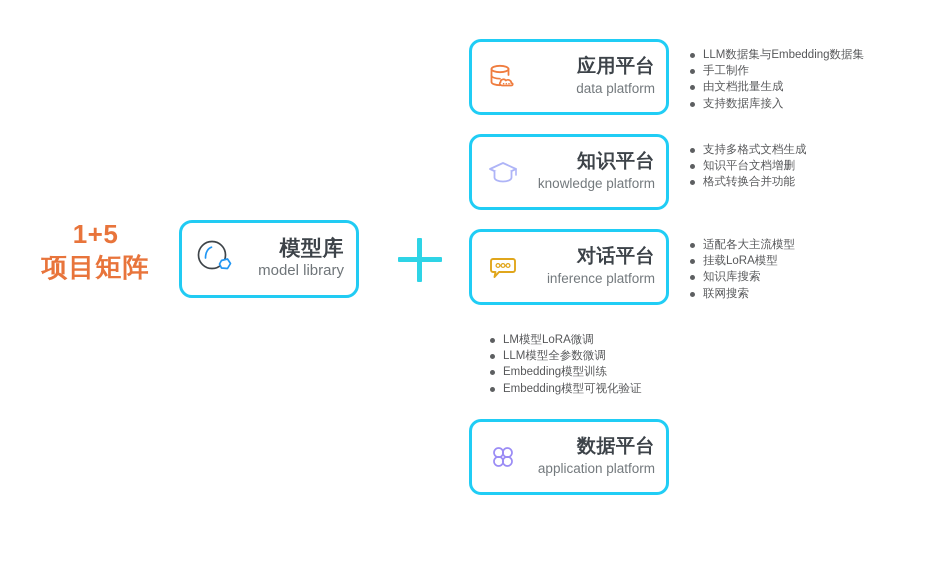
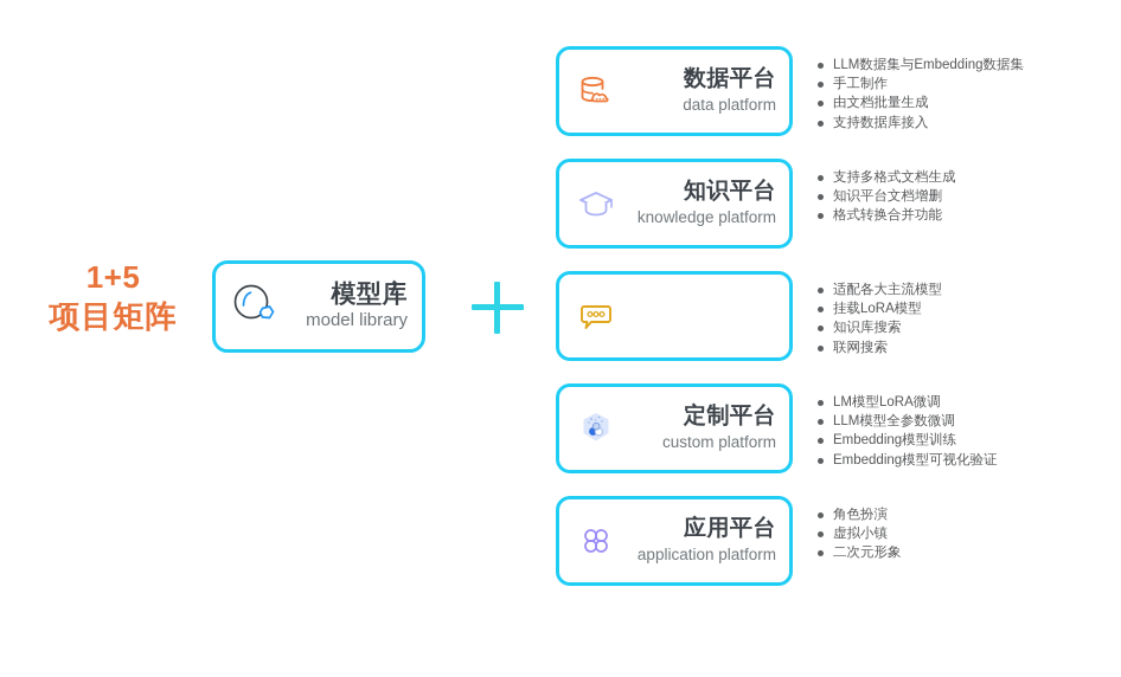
  1+5
  项目矩阵
  模型库
  model library
- 应用平台
+ 数据平台
  data platform
  LLM数据集与Embedding数据集
  手工制作
  由文档批量生成
  支持数据库接入
  知识平台
  knowledge platform
  支持多格式文档生成
  知识平台文档增删
  格式转换合并功能
- 对话平台
- inference platform
  适配各大主流模型
  挂载LoRA模型
  知识库搜索
  联网搜索
+ 定制平台
+ custom platform
  LM模型LoRA微调
  LLM模型全参数微调
  Embedding模型训练
  Embedding模型可视化验证
- 数据平台
+ 应用平台
  application platform
+ 角色扮演
+ 虚拟小镇
+ 二次元形象
